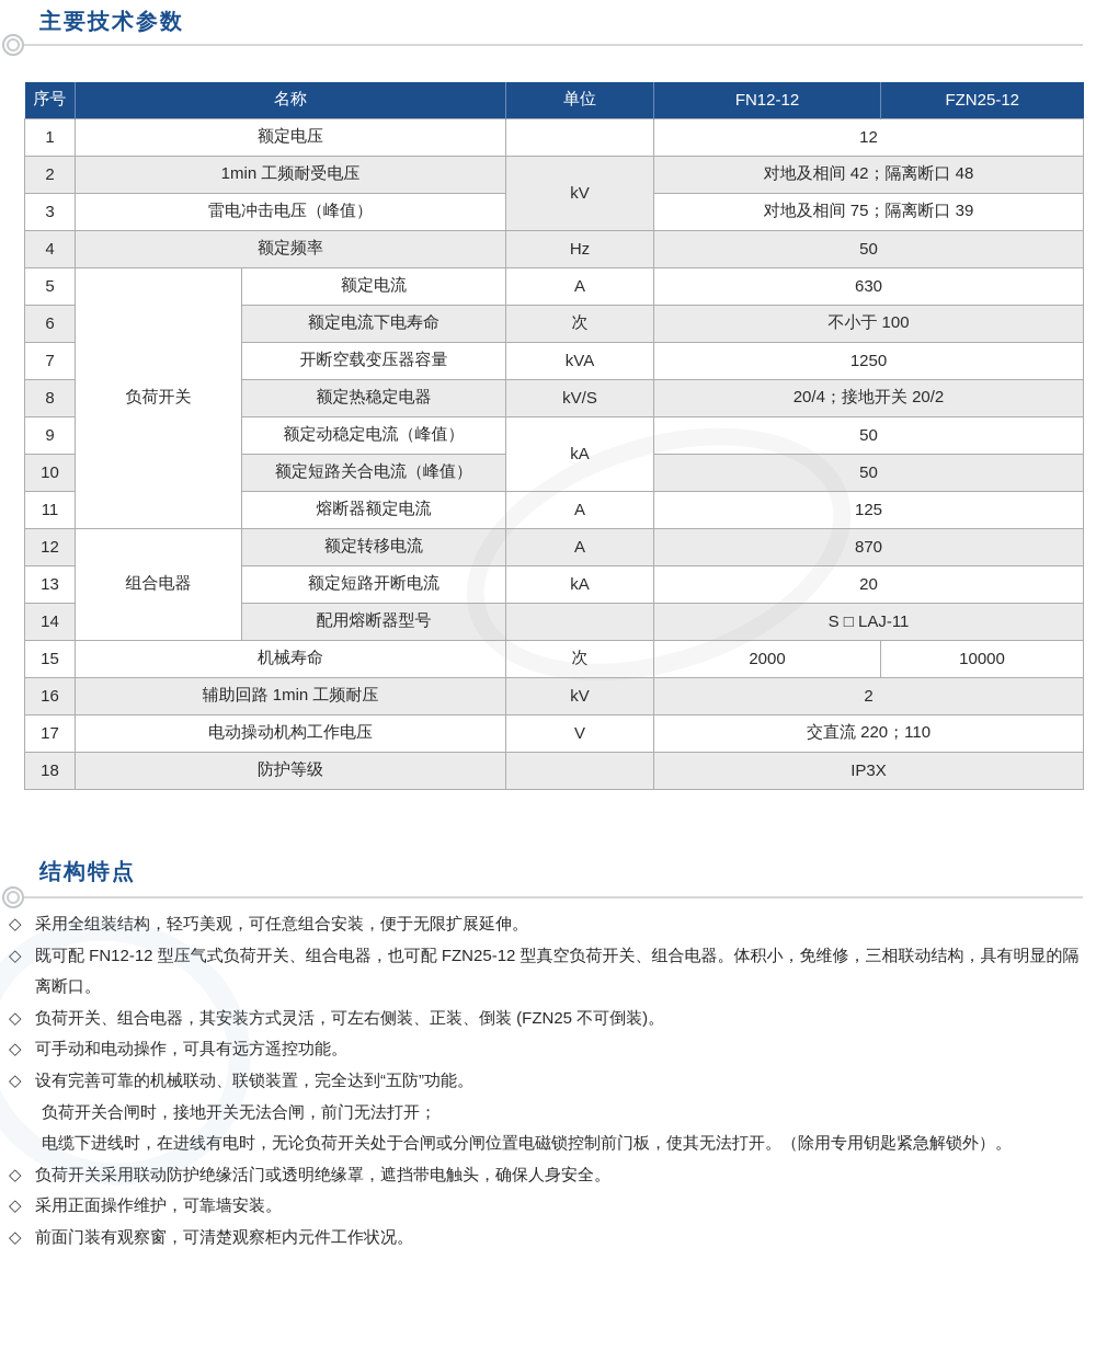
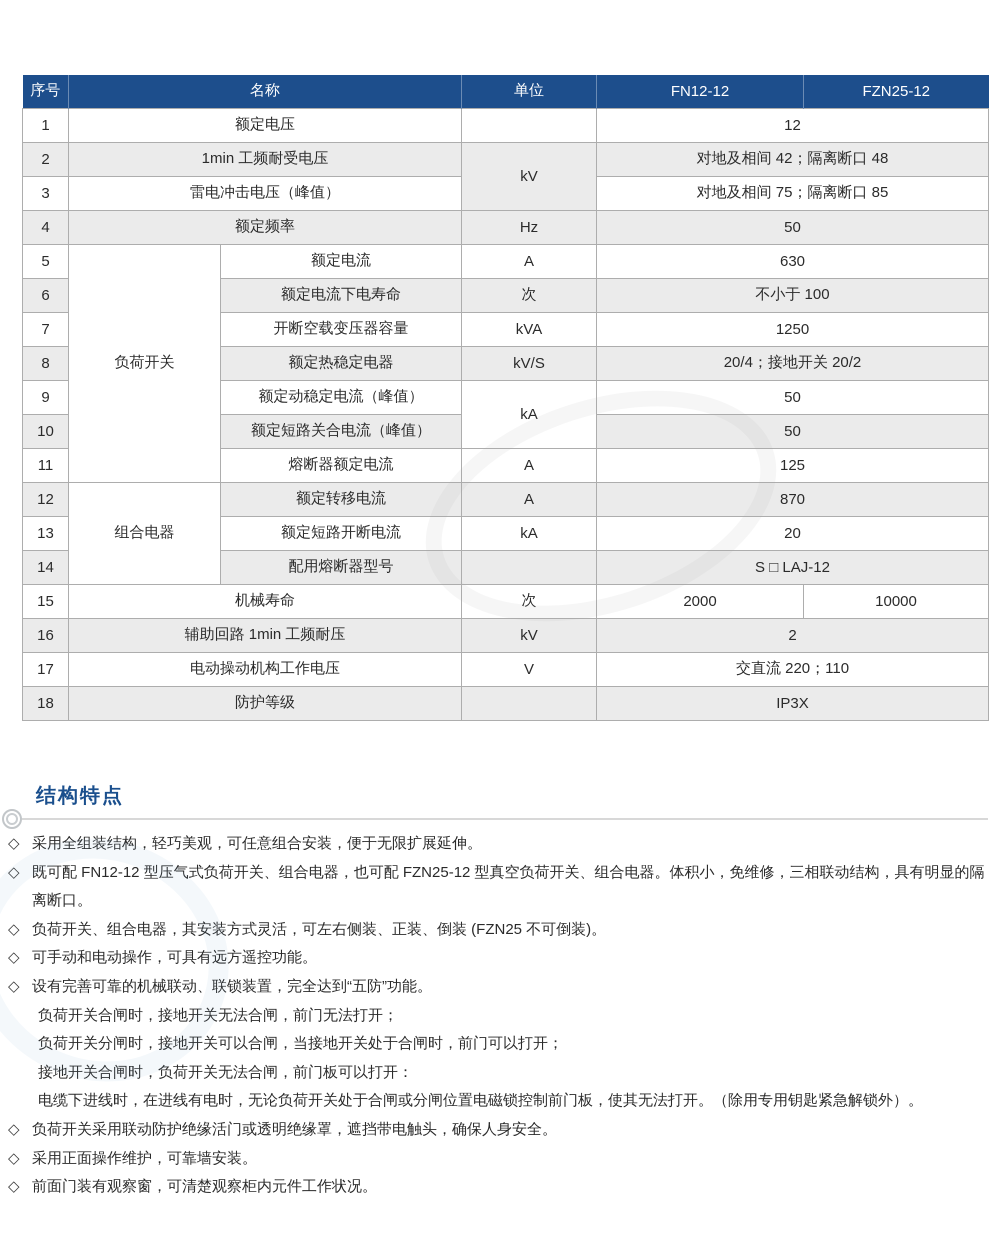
- 主要技术参数
  序号	名称	单位	FN12-12	FZN25-12
  1	额定电压		12
  2	1min 工频耐受电压	kV	对地及相间 42；隔离断口 48
- 3	雷电冲击电压（峰值）	对地及相间 75；隔离断口 39
+ 3	雷电冲击电压（峰值）	对地及相间 75；隔离断口 85
  4	额定频率	Hz	50
  5	负荷开关	额定电流	A	630
  6	额定电流下电寿命	次	不小于 100
  7	开断空载变压器容量	kVA	1250
  8	额定热稳定电器	kV/S	20/4；接地开关 20/2
  9	额定动稳定电流（峰值）	kA	50
  10	额定短路关合电流（峰值）	50
  11	熔断器额定电流	A	125
  12	组合电器	额定转移电流	A	870
  13	额定短路开断电流	kA	20
- 14	配用熔断器型号		S □ LAJ-11
+ 14	配用熔断器型号		S □ LAJ-12
  15	机械寿命	次	2000	10000
  16	辅助回路 1min 工频耐压	kV	2
  17	电动操动机构工作电压	V	交直流 220；110
  18	防护等级		IP3X
  结构特点
  ◇
  采用全组装结构，轻巧美观，可任意组合安装，便于无限扩展延伸。
  ◇
  既可配 FN12-12 型压气式负荷开关、组合电器，也可配 FZN25-12 型真空负荷开关、组合电器。体积小，免维修，三相联动结构，具有明显的隔离断口。
  ◇
  负荷开关、组合电器，其安装方式灵活，可左右侧装、正装、倒装 (FZN25 不可倒装)。
  ◇
  可手动和电动操作，可具有远方遥控功能。
  ◇
  设有完善可靠的机械联动、联锁装置，完全达到“五防”功能。
  负荷开关合闸时，接地开关无法合闸，前门无法打开；
+ 负荷开关分闸时，接地开关可以合闸，当接地开关处于合闸时，前门可以打开；
+ 接地开关合闸时，负荷开关无法合闸，前门板可以打开：
  电缆下进线时，在进线有电时，无论负荷开关处于合闸或分闸位置电磁锁控制前门板，使其无法打开。（除用专用钥匙紧急解锁外）。
  ◇
  负荷开关采用联动防护绝缘活门或透明绝缘罩，遮挡带电触头，确保人身安全。
  ◇
  采用正面操作维护，可靠墙安装。
  ◇
  前面门装有观察窗，可清楚观察柜内元件工作状况。
